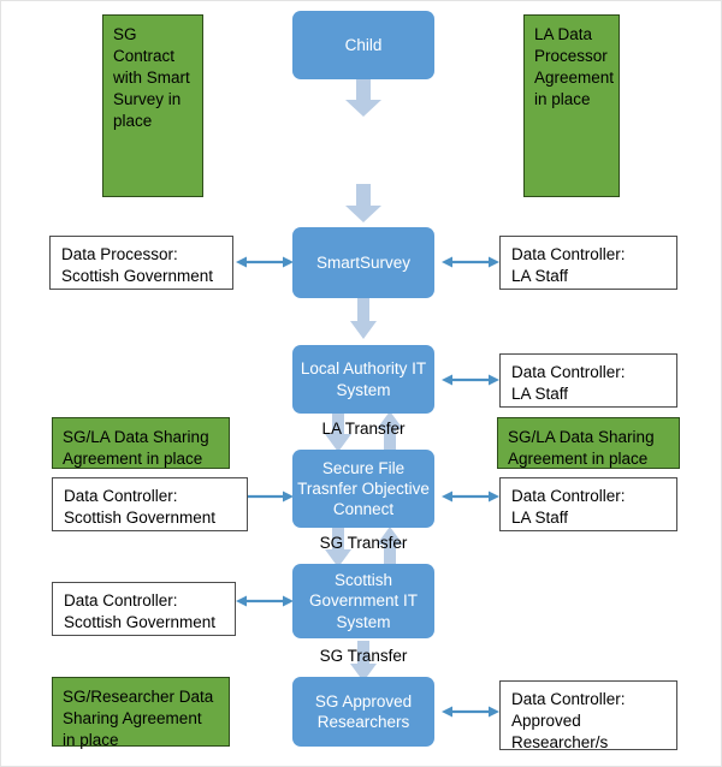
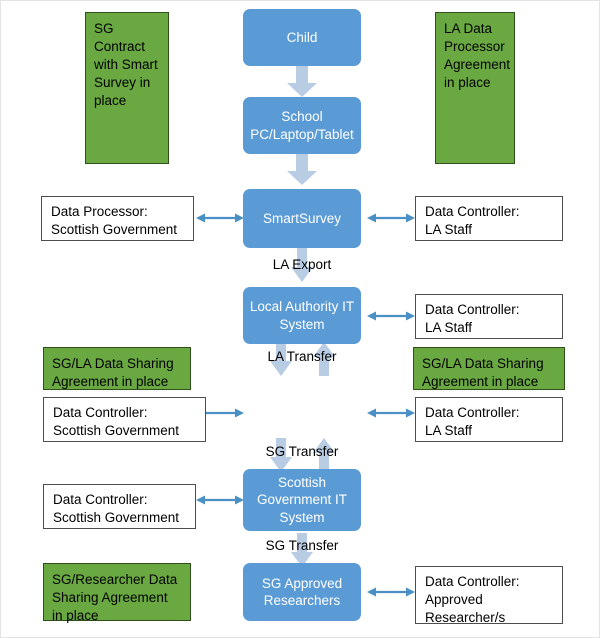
  SG
  Contract
  with Smart
  Survey in
  place
  LA Data
  Processor
  Agreement
  in place
  SG/LA Data Sharing
  Agreement in place
  SG/LA Data Sharing
  Agreement in place
  SG/Researcher Data
  Sharing Agreement
  in place
  Data Processor:
  Scottish Government
  Data Controller:
  LA Staff
  Data Controller:
  LA Staff
  Data Controller:
  Scottish Government
  Data Controller:
  LA Staff
  Data Controller:
  Scottish Government
  Data Controller:
  Approved
  Researcher/s
  Child
+ School
+ PC/Laptop/Tablet
  SmartSurvey
  Local Authority IT
  System
- Secure File
- Trasnfer Objective
- Connect
  Scottish
  Government IT
  System
  SG Approved
  Researchers
+ LA Export
  LA Transfer
  SG Transfer
  SG Transfer
